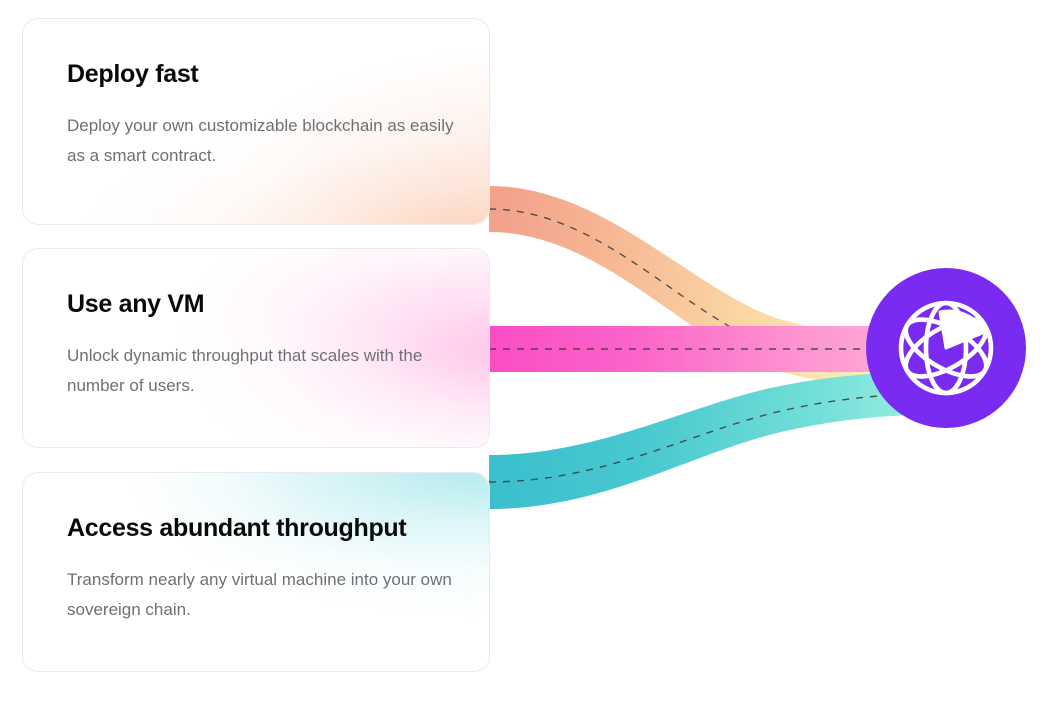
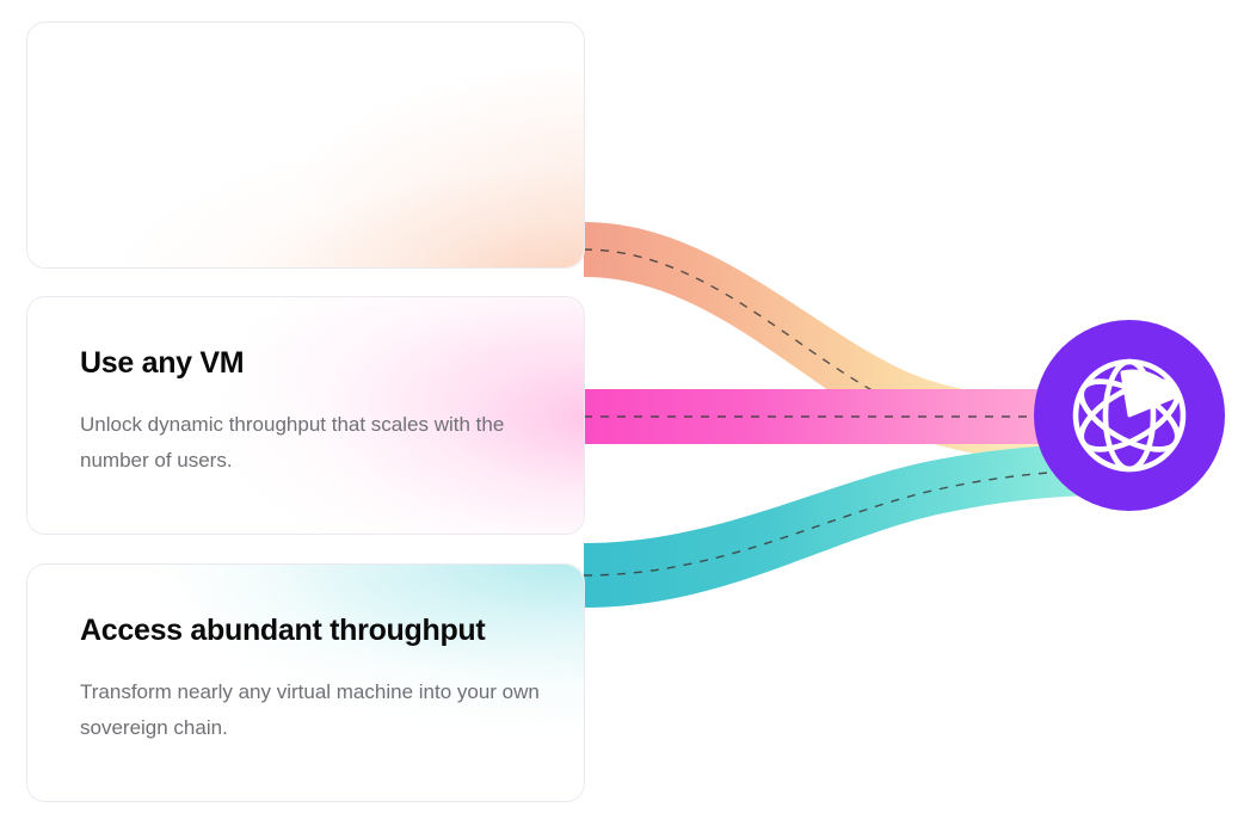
- Deploy fast
- Deploy your own customizable blockchain as easily as a smart contract.
  Use any VM
  Unlock dynamic throughput that scales with the number of users.
  Access abundant throughput
  Transform nearly any virtual machine into your own sovereign chain.
